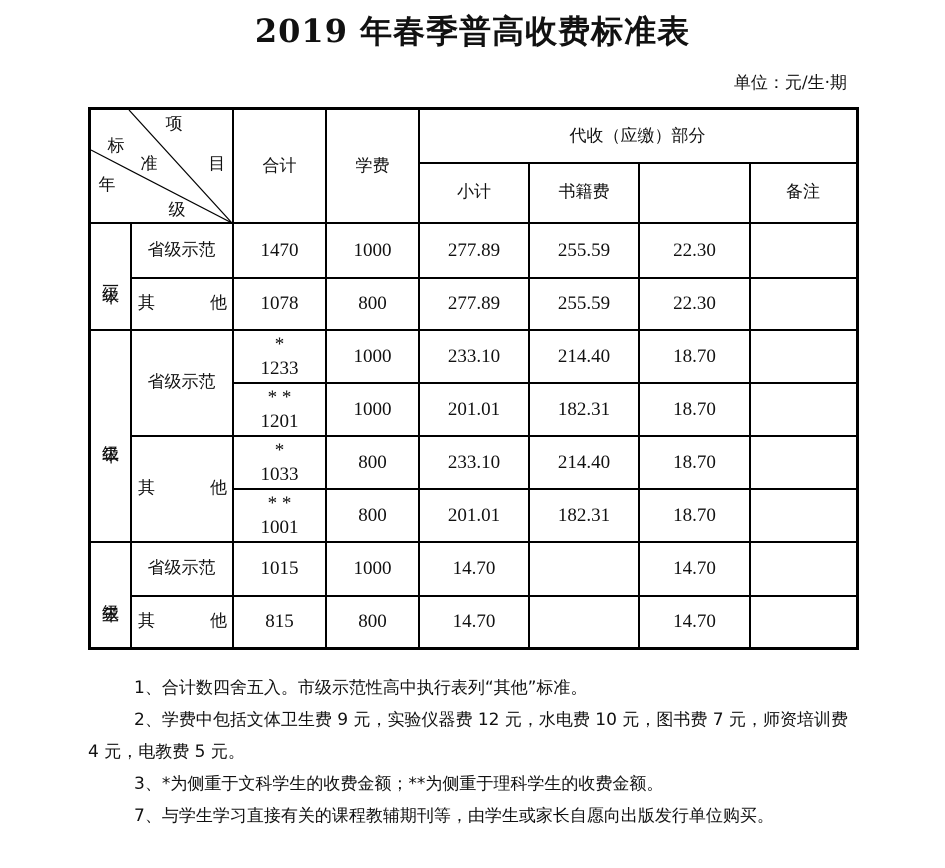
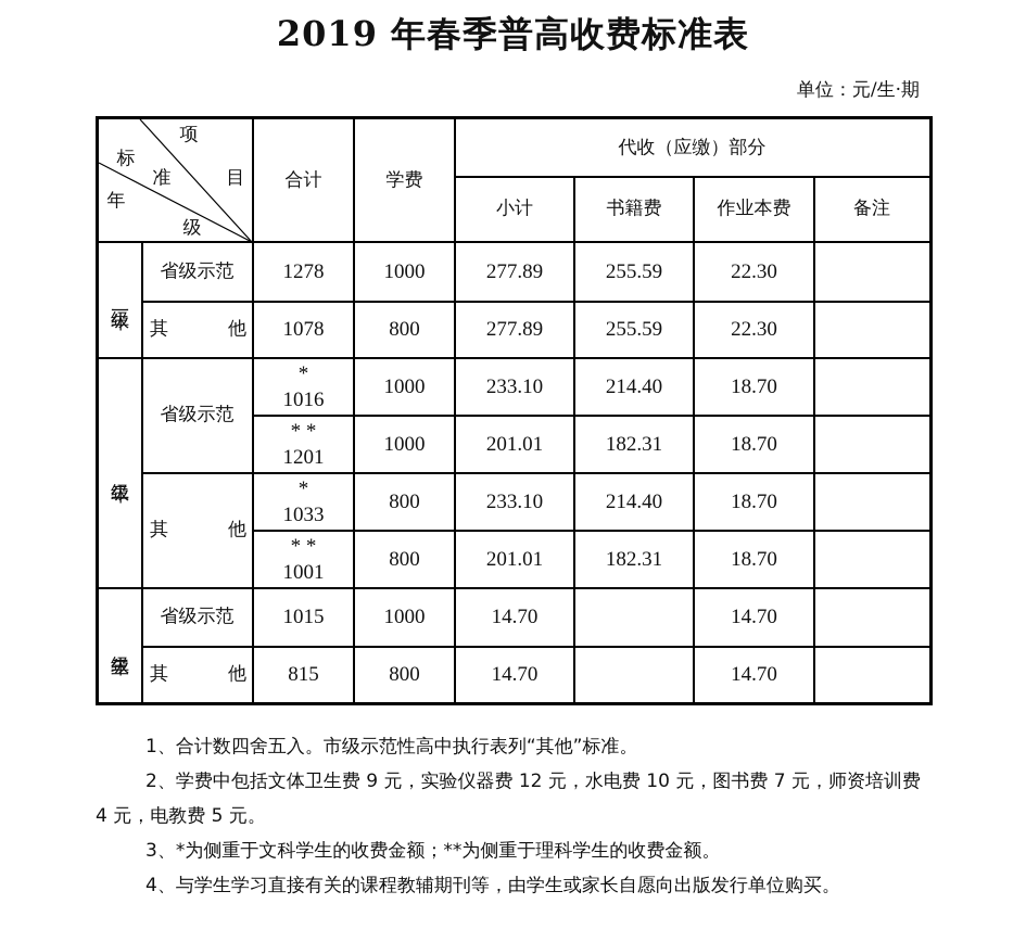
  2019 年春季普高收费标准表
  单位：元/生·期
  项
  目
  标
  准
  年
  级
  合计
  学费
  代收（应缴）部分
  小计
  书籍费
+ 作业本费
  备注
  省级示范
  其
  他
- 1470
+ 1278
  1000
  277.89
  255.59
  22.30
  1078
  800
  277.89
  255.59
  22.30
  省级示范
  其
  他
  *
- 1233
+ 1016
  1000
  233.10
  214.40
  18.70
  * *
  1201
  1000
  201.01
  182.31
  18.70
  *
  1033
  800
  233.10
  214.40
  18.70
  * *
  1001
  800
  201.01
  182.31
  18.70
  省级示范
  其
  他
  1015
  1000
  14.70
  14.70
  815
  800
  14.70
  14.70
  1、合计数四舍五入。市级示范性高中执行表列“其他”标准。
  2、学费中包括文体卫生费 9 元，实验仪器费 12 元，水电费 10 元，图书费 7 元，师资培训费 4 元，电教费 5 元。
  3、*为侧重于文科学生的收费金额；**为侧重于理科学生的收费金额。
- 7、与学生学习直接有关的课程教辅期刊等，由学生或家长自愿向出版发行单位购买。
+ 4、与学生学习直接有关的课程教辅期刊等，由学生或家长自愿向出版发行单位购买。
